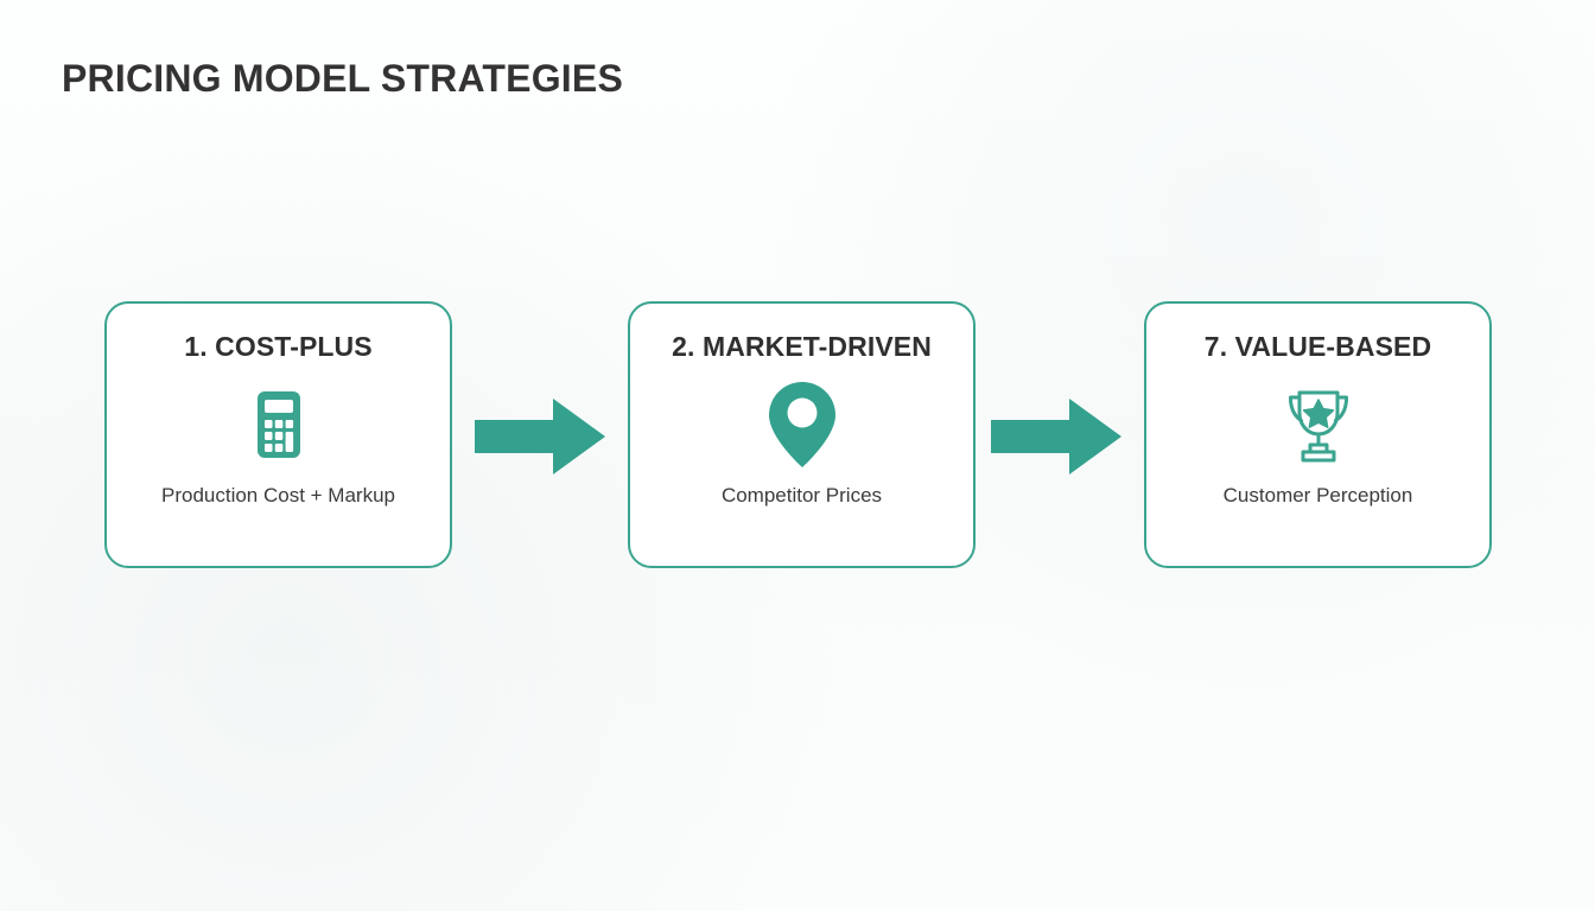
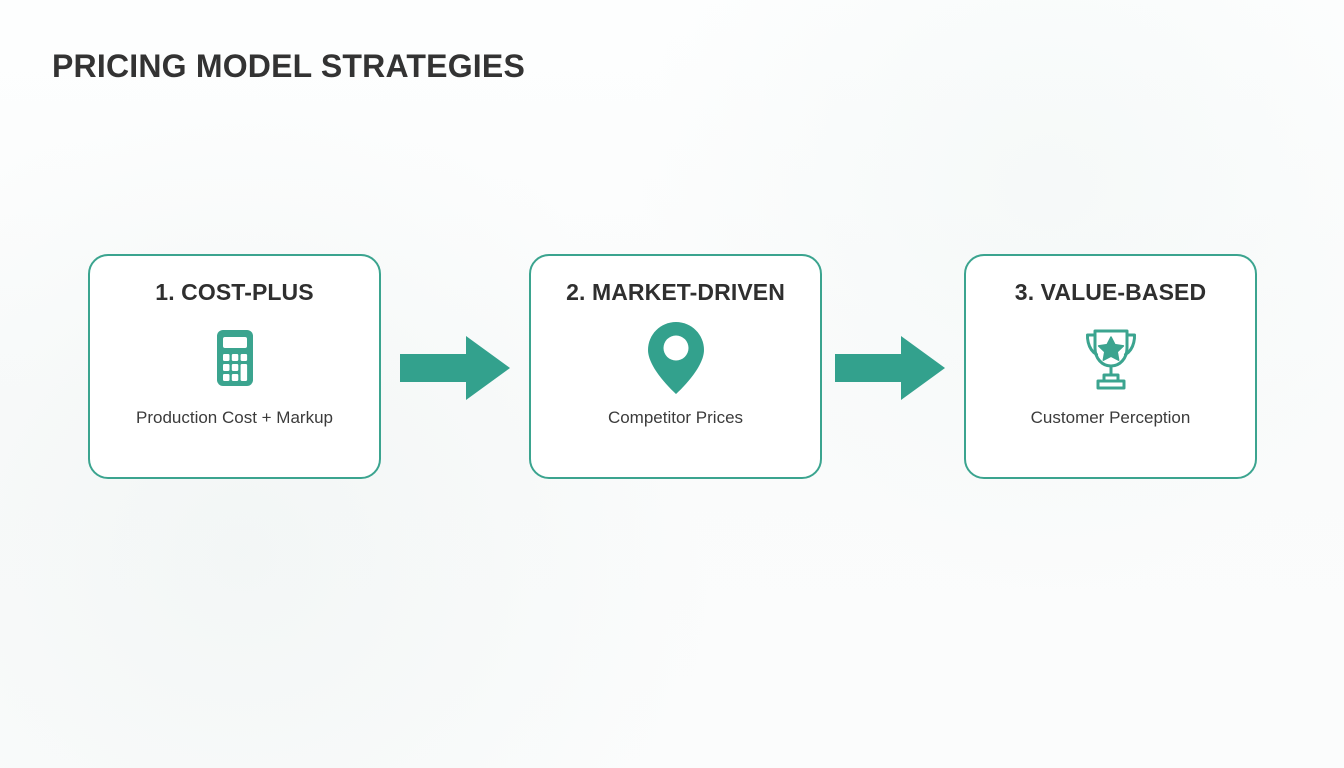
  PRICING MODEL STRATEGIES
  1. COST-PLUS
  Production Cost + Markup
  2. MARKET-DRIVEN
  Competitor Prices
- 7. VALUE-BASED
+ 3. VALUE-BASED
  Customer Perception
